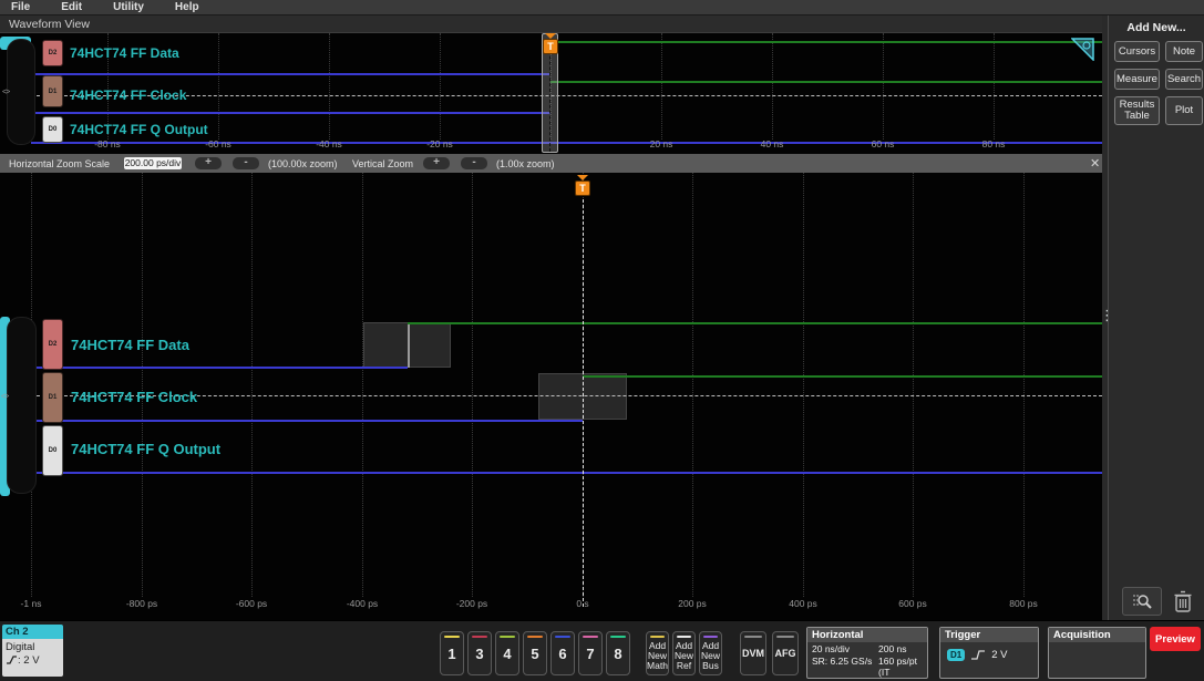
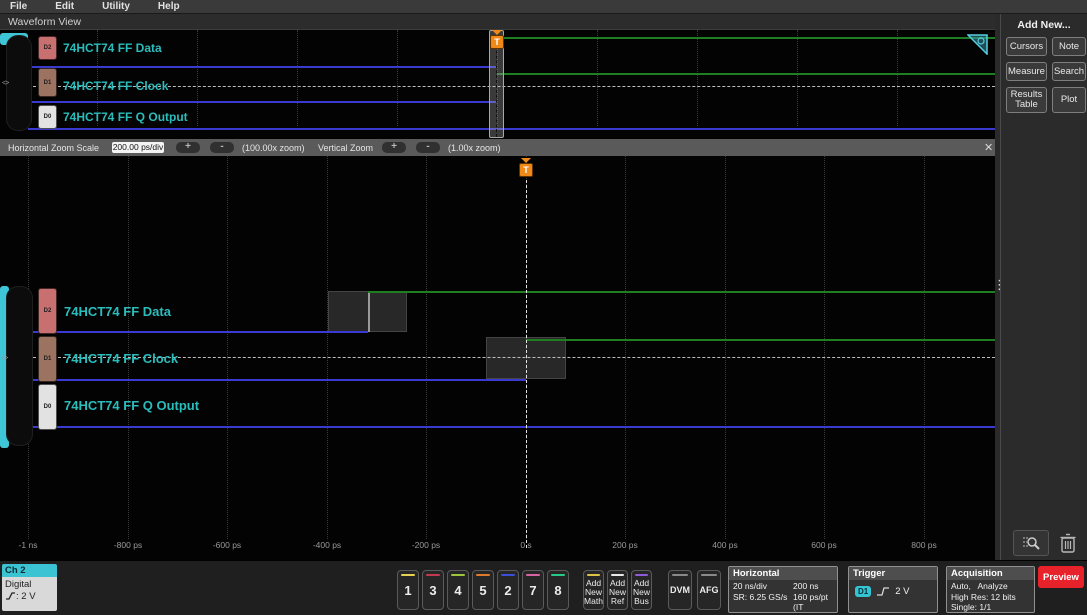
  File
  Edit
  Utility
  Help
  Waveform View
  74HCT74 FF Data
  74HCT74 FF Clock
  74HCT74 FF Q Output
  T
- -80 ns
- -60 ns
- -40 ns
- -20 ns
- 20 ns
- 40 ns
- 60 ns
- 80 ns
  Horizontal Zoom Scale
  200.00 ps/div
  +
  -
  (100.00x zoom)
  Vertical Zoom
  +
  -
  (1.00x zoom)
  ✕
  74HCT74 FF Data
  74HCT74 FF Clock
  74HCT74 FF Q Output
  T
  -1 ns
  -800 ps
  -600 ps
  -400 ps
  -200 ps
  0 s
  200 ps
  400 ps
  600 ps
  800 ps
  Add New...
  Cursors
  Note
  Measure
  Search
  Results Table
  Plot
  Ch 2
  Digital
  : 2 V
  1
  3
  4
  5
- 6
+ 2
  7
  8
  Add New Math
  Add New Ref
  Add New Bus
  DVM
  AFG
  Horizontal
  20 ns/div
  200 ns
  SR: 6.25 GS/s
  160 ps/pt (IT
  Trigger
  D1
  2 V
  Acquisition
+ Auto, Analyze
+ High Res: 12 bits
+ Single: 1/1
  Preview
